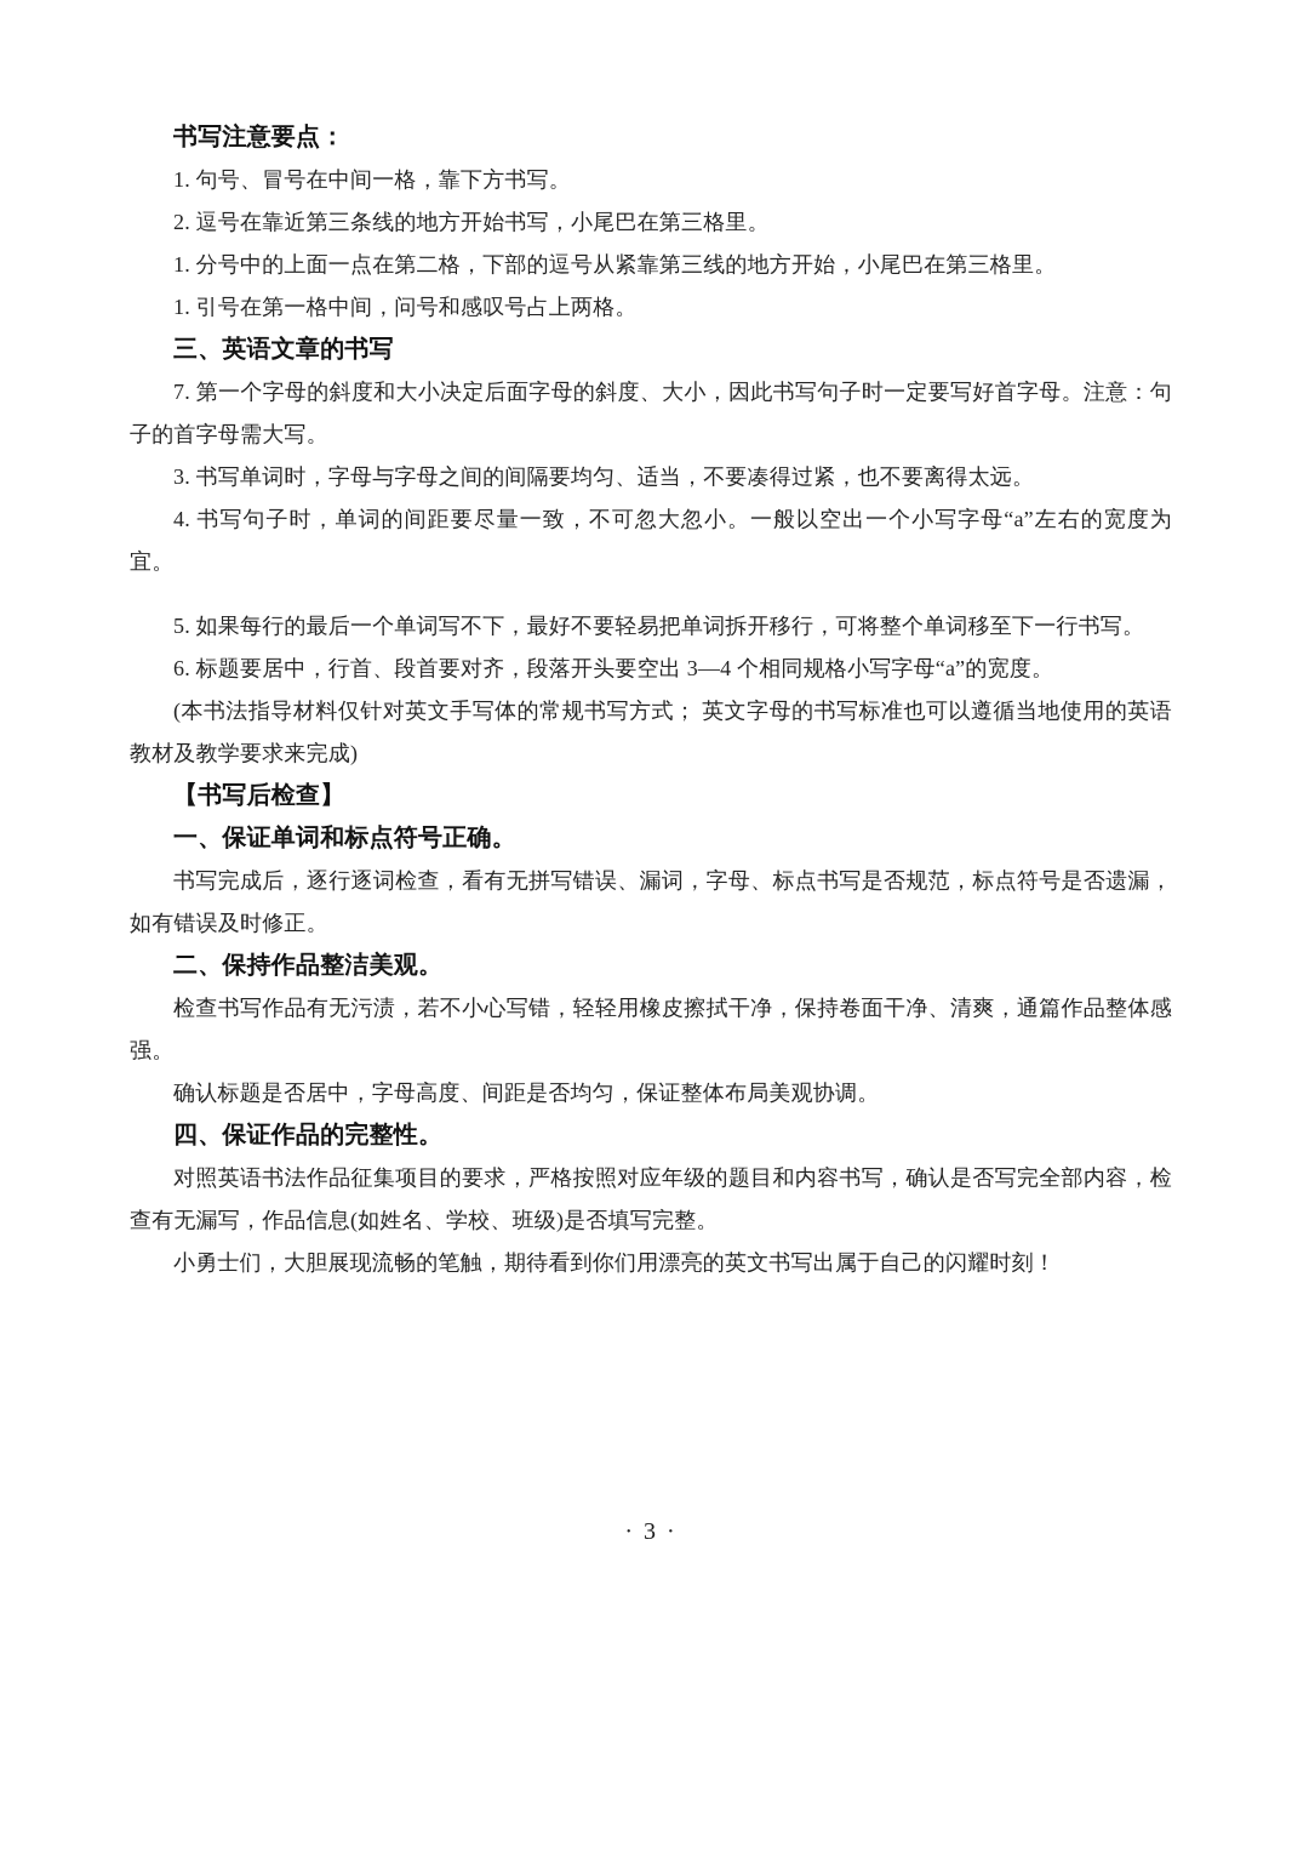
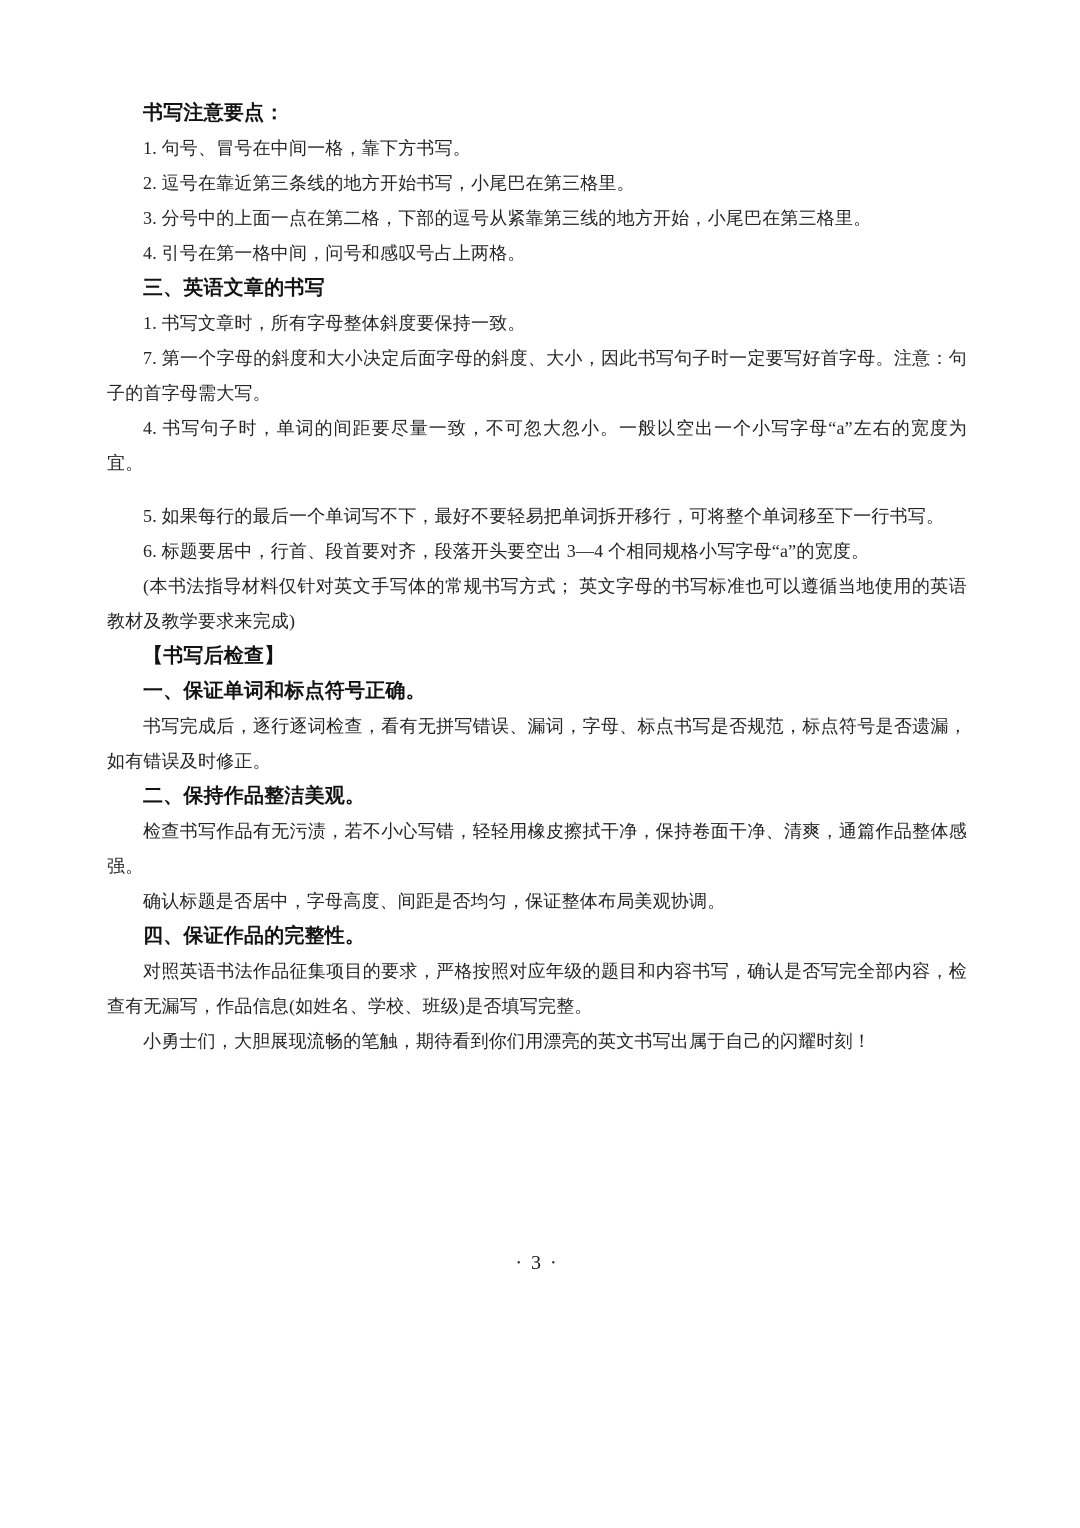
  书写注意要点：
  1. 句号、冒号在中间一格，靠下方书写。
  2. 逗号在靠近第三条线的地方开始书写，小尾巴在第三格里。
- 1. 分号中的上面一点在第二格，下部的逗号从紧靠第三线的地方开始，小尾巴在第三格里。
+ 3. 分号中的上面一点在第二格，下部的逗号从紧靠第三线的地方开始，小尾巴在第三格里。
- 1. 引号在第一格中间，问号和感叹号占上两格。
+ 4. 引号在第一格中间，问号和感叹号占上两格。
  三、英语文章的书写
+ 1. 书写文章时，所有字母整体斜度要保持一致。
  7. 第一个字母的斜度和大小决定后面字母的斜度、大小，因此书写句子时一定要写好首字母。注意：句子的首字母需大写。
- 3. 书写单词时，字母与字母之间的间隔要均匀、适当，不要凑得过紧，也不要离得太远。
  4. 书写句子时，单词的间距要尽量一致，不可忽大忽小。一般以空出一个小写字母“a”左右的宽度为宜。
  5. 如果每行的最后一个单词写不下，最好不要轻易把单词拆开移行，可将整个单词移至下一行书写。
  6. 标题要居中，行首、段首要对齐，段落开头要空出 3—4 个相同规格小写字母“a”的宽度。
  (本书法指导材料仅针对英文手写体的常规书写方式； 英文字母的书写标准也可以遵循当地使用的英语教材及教学要求来完成)
  【书写后检查】
  一、保证单词和标点符号正确。
  书写完成后，逐行逐词检查，看有无拼写错误、漏词，字母、标点书写是否规范，标点符号是否遗漏，如有错误及时修正。
  二、保持作品整洁美观。
  检查书写作品有无污渍，若不小心写错，轻轻用橡皮擦拭干净，保持卷面干净、清爽，通篇作品整体感强。
  确认标题是否居中，字母高度、间距是否均匀，保证整体布局美观协调。
  四、保证作品的完整性。
  对照英语书法作品征集项目的要求，严格按照对应年级的题目和内容书写，确认是否写完全部内容，检查有无漏写，作品信息(如姓名、学校、班级)是否填写完整。
  小勇士们，大胆展现流畅的笔触，期待看到你们用漂亮的英文书写出属于自己的闪耀时刻！
  · 3 ·
